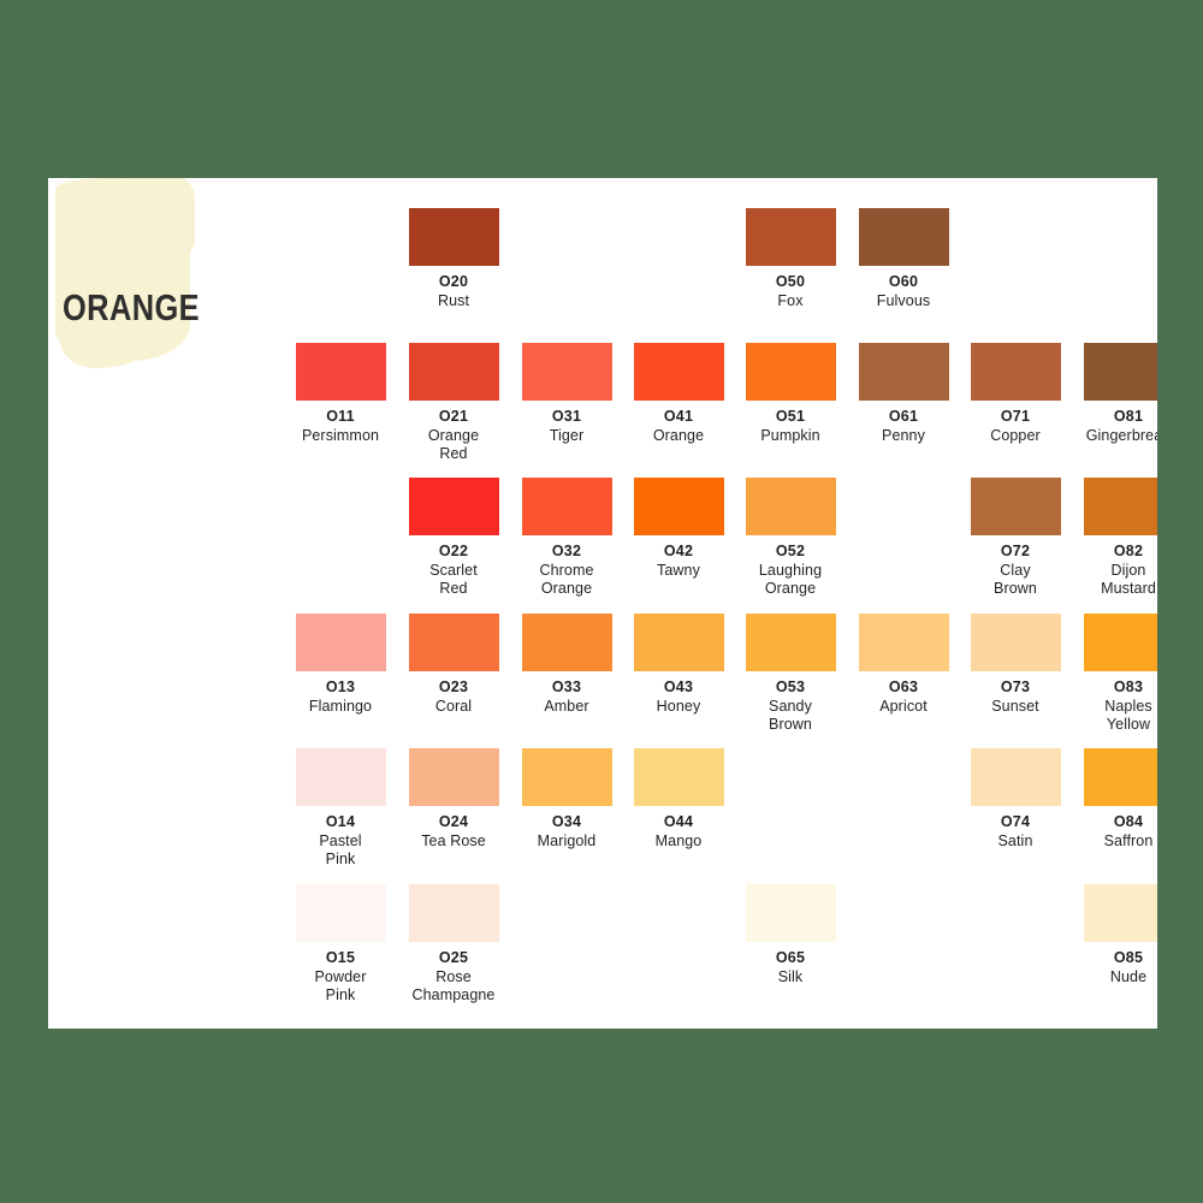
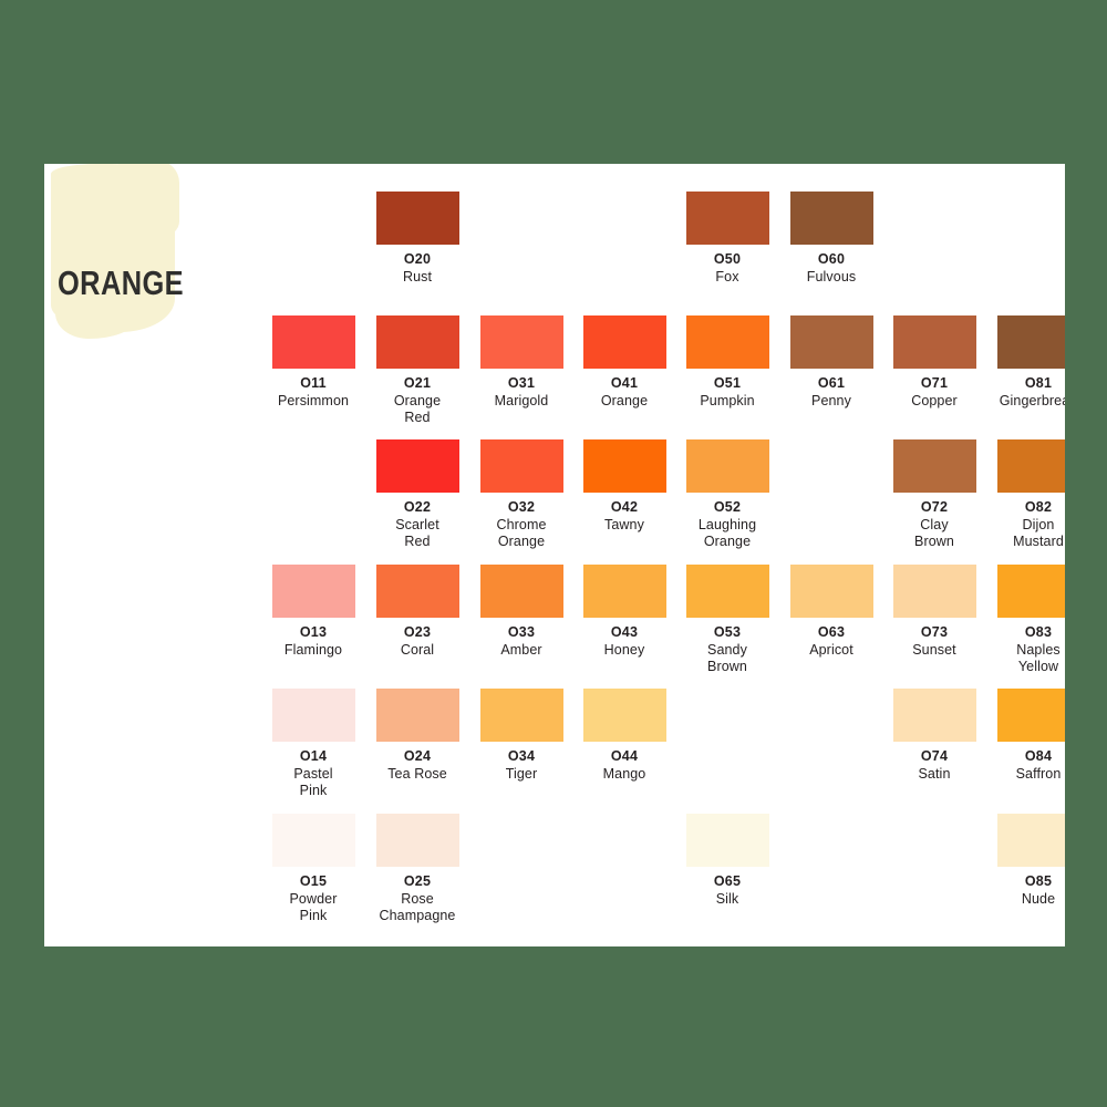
  ORANGE
  O20
  Rust
  O50
  Fox
  O60
  Fulvous
  O11
  Persimmon
  O21
  Orange
  Red
  O31
- Tiger
+ Marigold
  O41
  Orange
  O51
  Pumpkin
  O61
  Penny
  O71
  Copper
  O81
  Gingerbre
  O22
  Scarlet
  Red
  O32
  Chrome
  Orange
  O42
  Tawny
  O52
  Laughing
  Orange
  O72
  Clay
  Brown
  O82
  Dijon
  Mustard
  O13
  Flamingo
  O23
  Coral
  O33
  Amber
  O43
  Honey
  O53
  Sandy
  Brown
  O63
  Apricot
  O73
  Sunset
  O83
  Naples
  Yellow
  O14
  Pastel
  Pink
  O24
  Tea Rose
  O34
- Marigold
+ Tiger
  O44
  Mango
  O74
  Satin
  O84
  Saffron
  O15
  Powder
  Pink
  O25
  Rose
  Champagne
  O65
  Silk
  O85
  Nude
